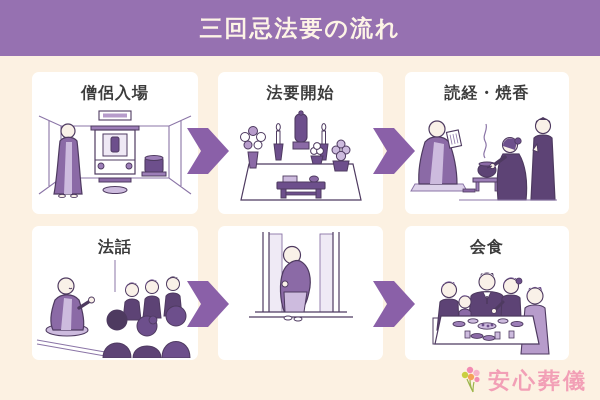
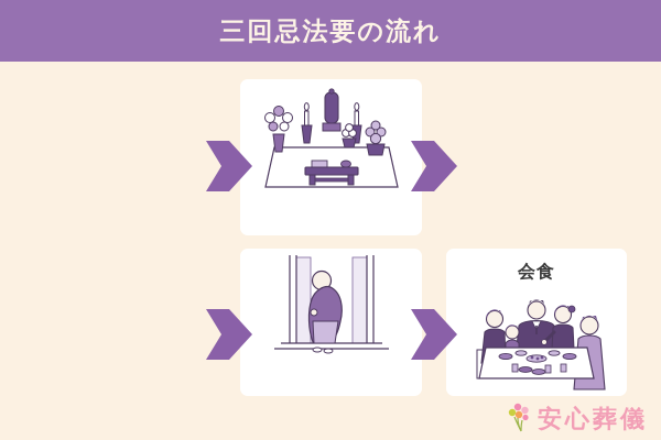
  三回忌法要の流れ
- 僧侶入場
- 法要開始
- 読経・焼香
- 法話
  会食
  安心葬儀
